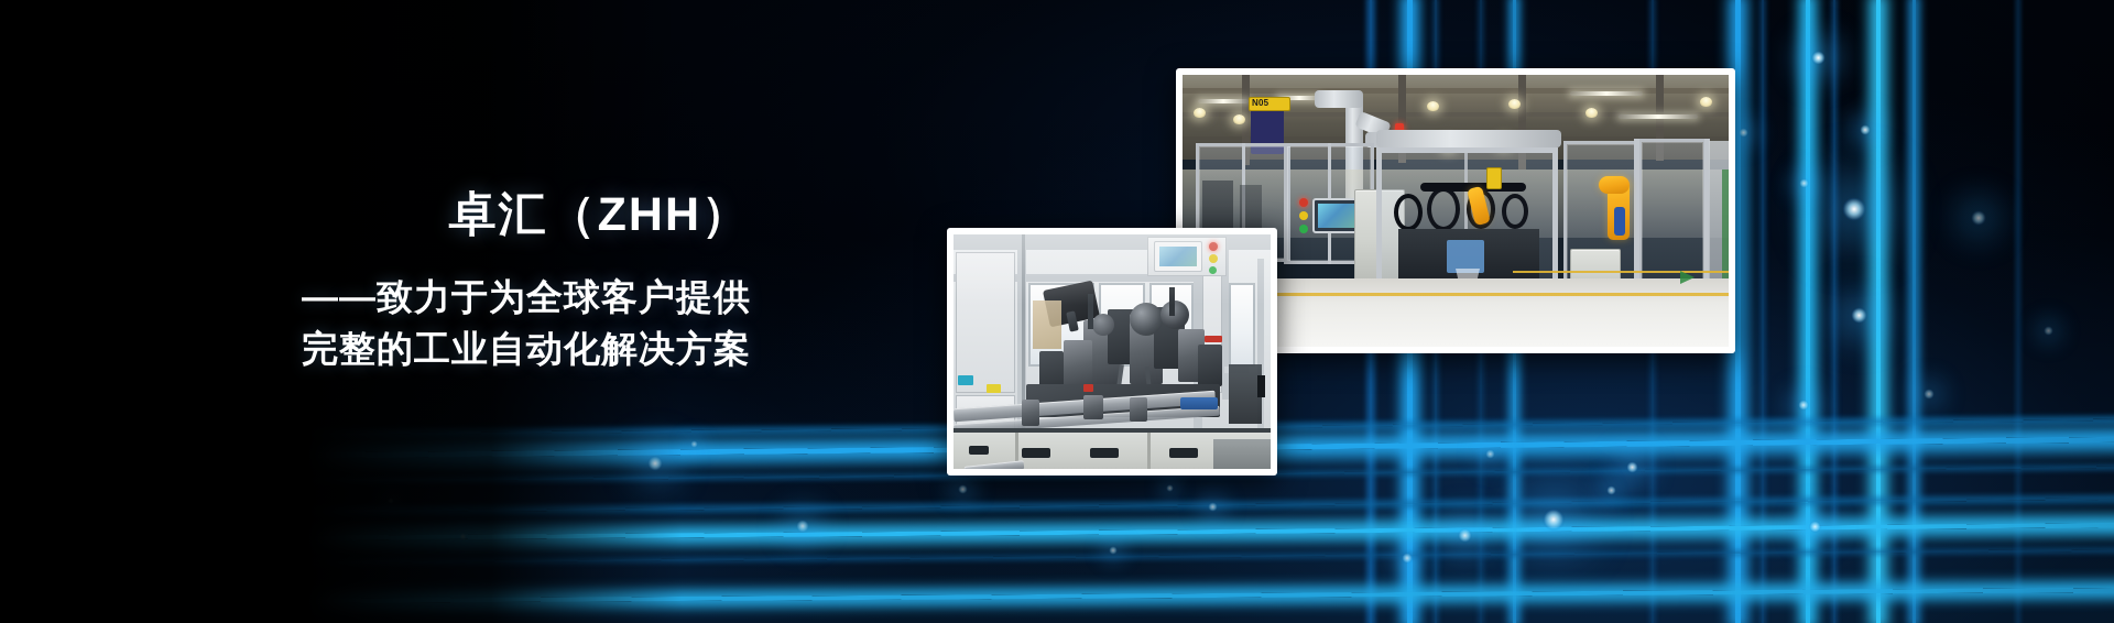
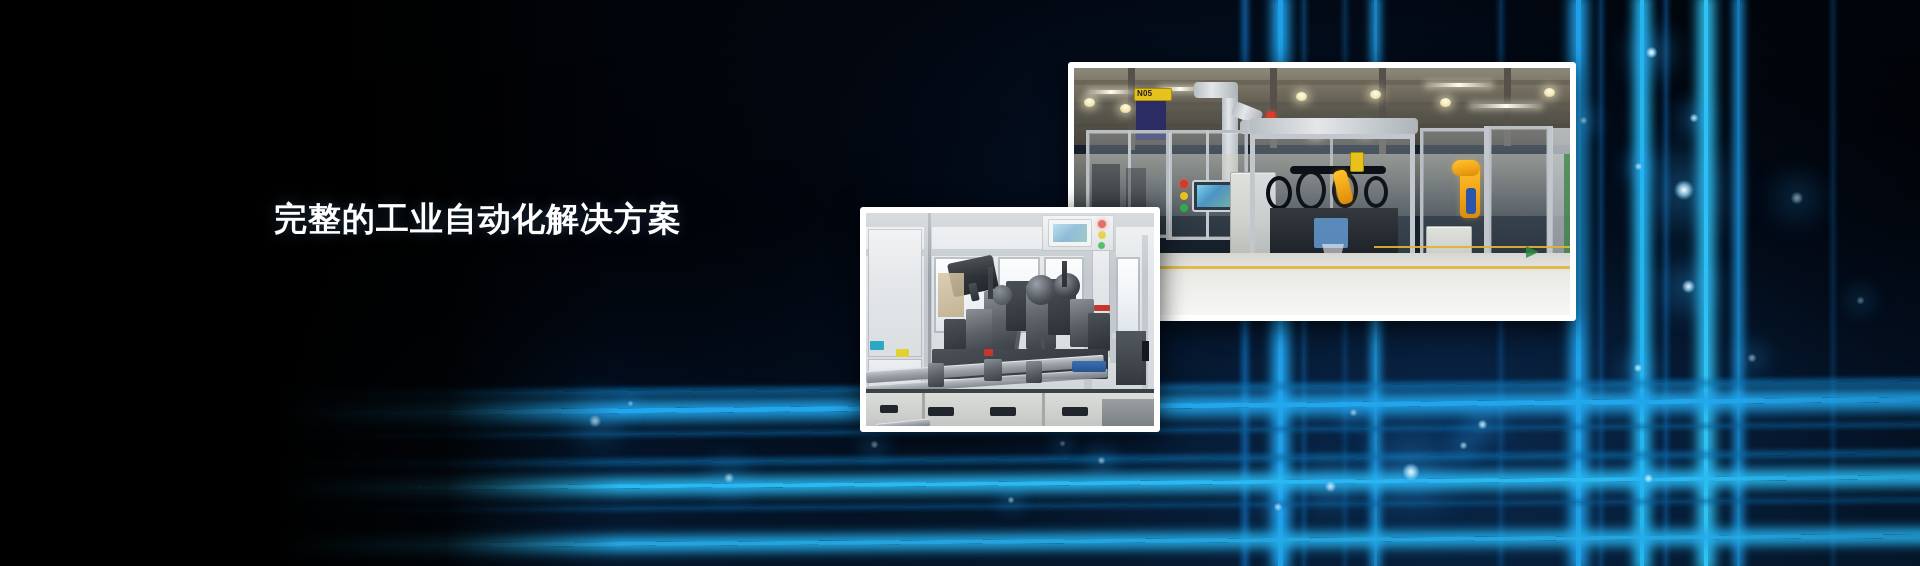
- 卓汇（ZHH）
- ——致力于为全球客户提供
  完整的工业自动化解决方案
  N05
